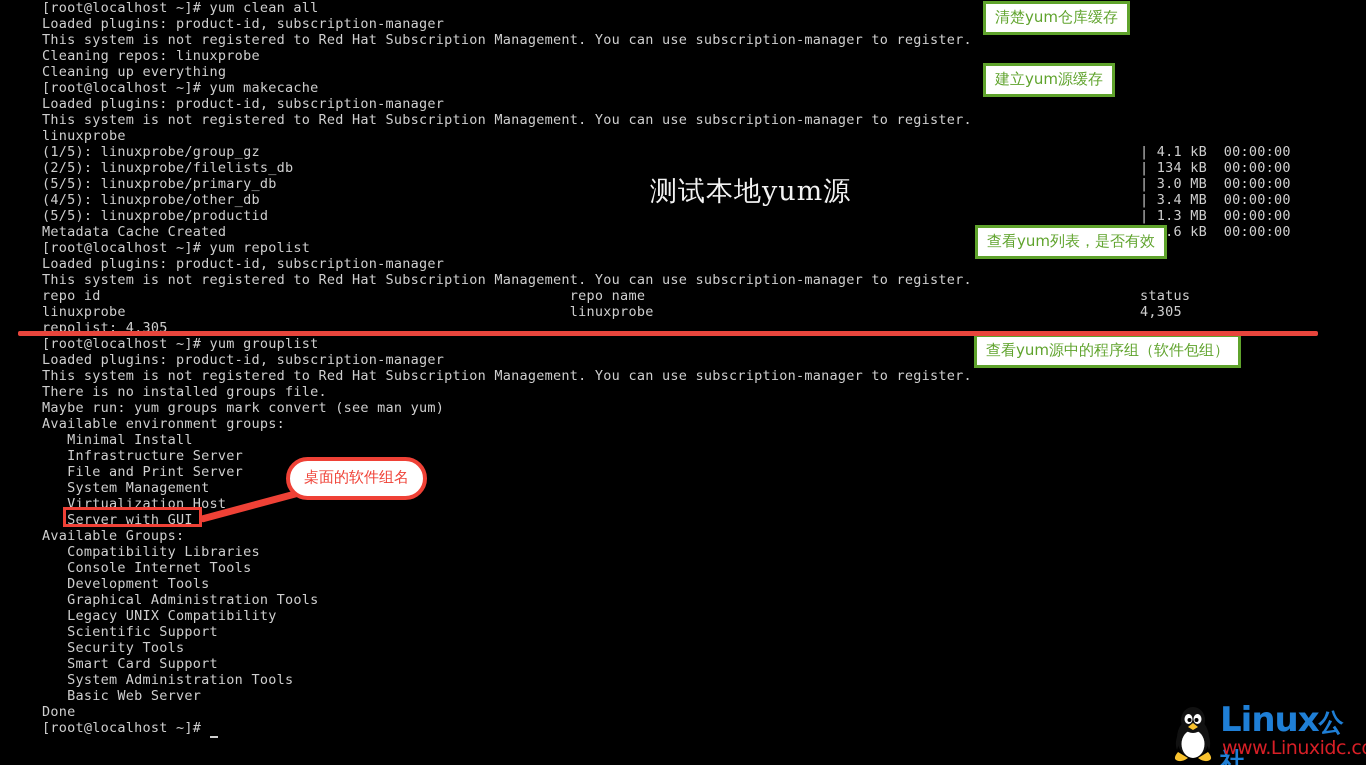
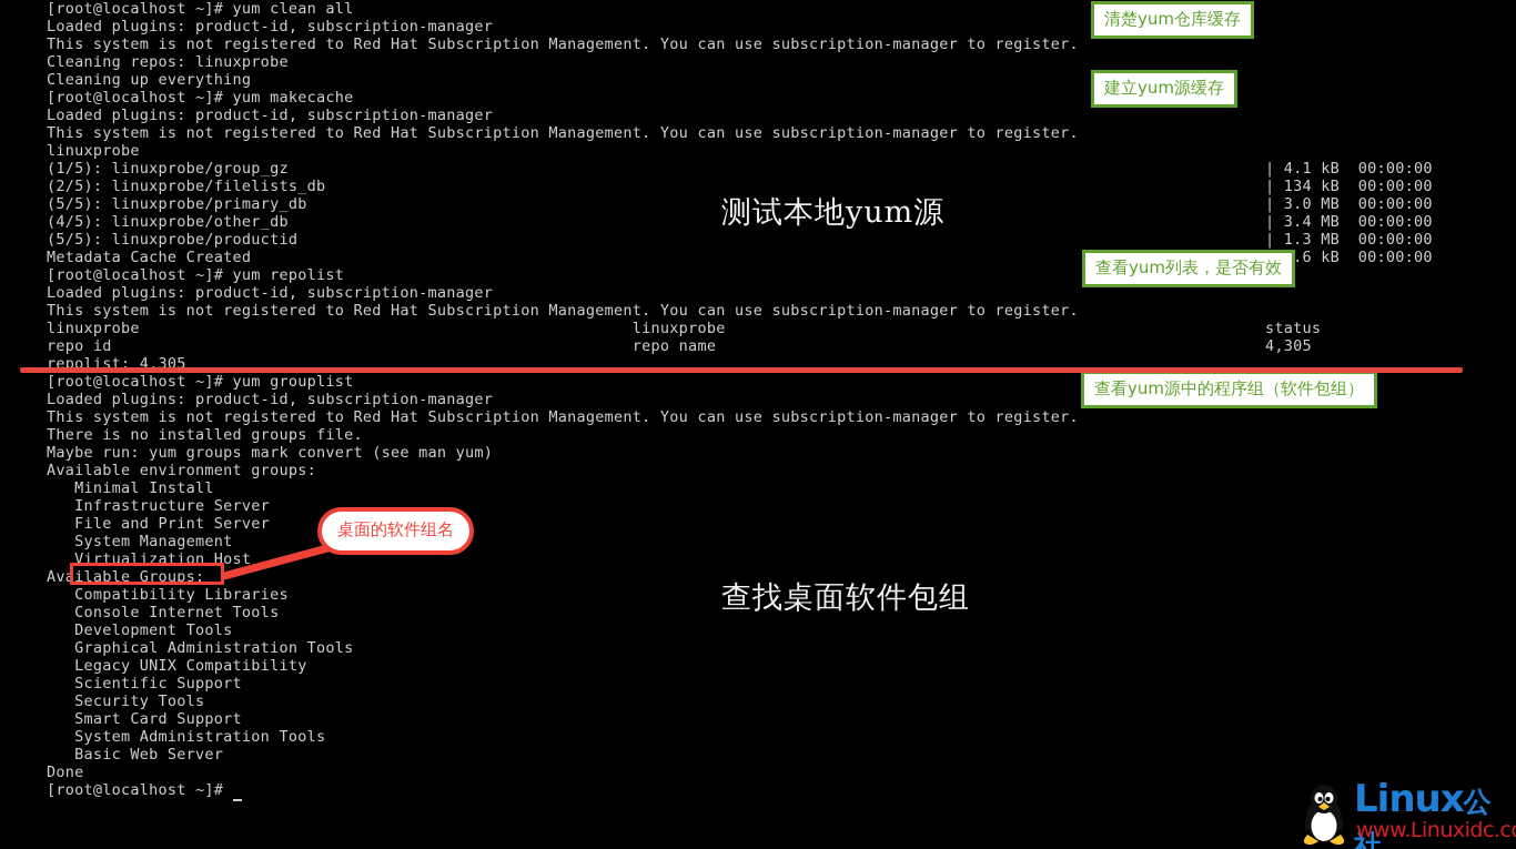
  [root@localhost ~]# yum clean all
  Loaded plugins: product-id, subscription-manager
  This system is not registered to Red Hat Subscription Management. You can use subscription-manager to register.
  Cleaning repos: linuxprobe
  Cleaning up everything
  [root@localhost ~]# yum makecache
  Loaded plugins: product-id, subscription-manager
  This system is not registered to Red Hat Subscription Management. You can use subscription-manager to register.
  linuxprobe
  (1/5): linuxprobe/group_gz
  | 4.1 kB 00:00:00
  (2/5): linuxprobe/filelists_db
  | 134 kB 00:00:00
  (5/5): linuxprobe/primary_db
  | 3.0 MB 00:00:00
  (4/5): linuxprobe/other_db
  | 3.4 MB 00:00:00
  (5/5): linuxprobe/productid
  | 1.3 MB 00:00:00
  Metadata Cache Created
  .6 kB 00:00:00
  [root@localhost ~]# yum repolist
  Loaded plugins: product-id, subscription-manager
  This system is not registered to Red Hat Subscription Management. You can use subscription-manager to register.
- repo id repo name
+ linuxprobe linuxprobe
  status
- linuxprobe linuxprobe
+ repo id repo name
  4,305
  repolist: 4,305
  [root@localhost ~]# yum grouplist
  Loaded plugins: product-id, subscription-manager
  This system is not registered to Red Hat Subscription Management. You can use subscription-manager to register.
  There is no installed groups file.
  Maybe run: yum groups mark convert (see man yum)
  Available environment groups:
  Minimal Install
  Infrastructure Server
  File and Print Server
  System Management
  Virtualization Host
- Server with GUI
  Available Groups:
  Compatibility Libraries
  Console Internet Tools
  Development Tools
  Graphical Administration Tools
  Legacy UNIX Compatibility
  Scientific Support
  Security Tools
  Smart Card Support
  System Administration Tools
  Basic Web Server
  Done
  [root@localhost ~]#
  测试本地yum源
+ 查找桌面软件包组
  清楚yum仓库缓存
  建立yum源缓存
  查看yum列表，是否有效
  查看yum源中的程序组（软件包组）
  桌面的软件组名
  Linux公社
  www.Linuxidc.c
